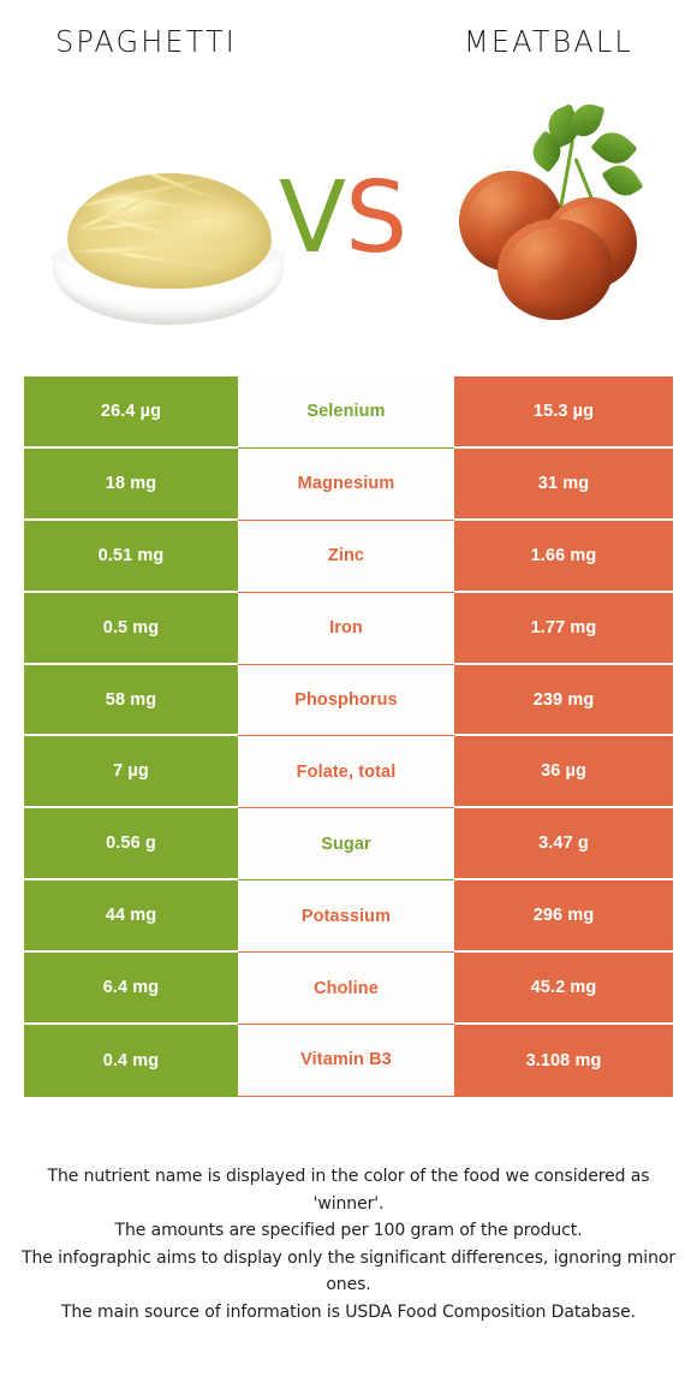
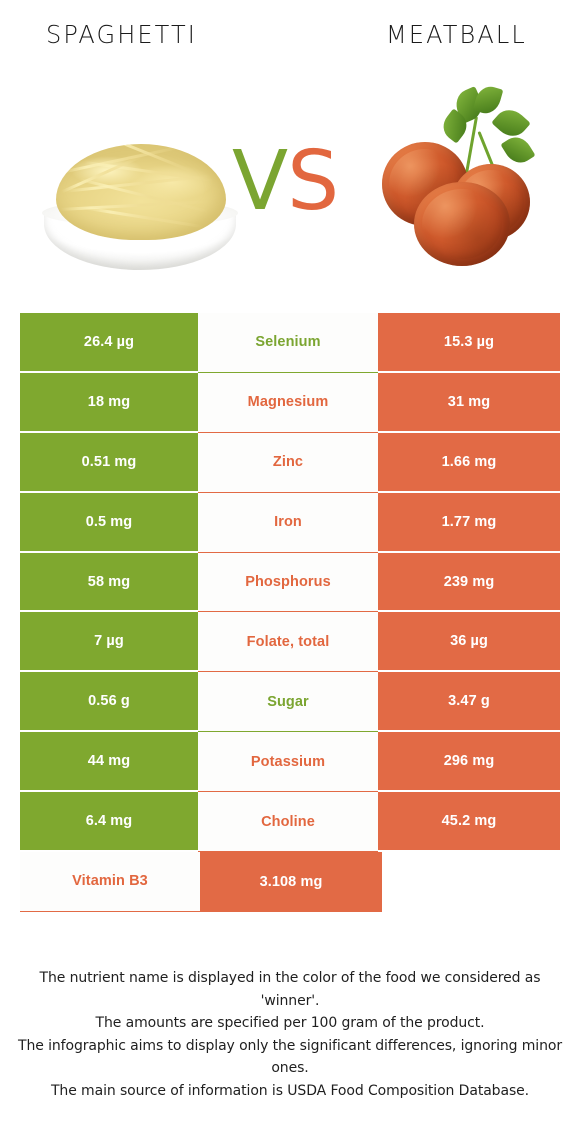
  SPAGHETTI
  MEATBALL
  VS
  26.4 µg
  Selenium
  15.3 µg
  18 mg
  Magnesium
  31 mg
  0.51 mg
  Zinc
  1.66 mg
  0.5 mg
  Iron
  1.77 mg
  58 mg
  Phosphorus
  239 mg
  7 µg
  Folate, total
  36 µg
  0.56 g
  Sugar
  3.47 g
  44 mg
  Potassium
  296 mg
  6.4 mg
  Choline
  45.2 mg
- 0.4 mg
  Vitamin B3
  3.108 mg
  The nutrient name is displayed in the color of the food we considered as
  'winner'.
  The amounts are specified per 100 gram of the product.
  The infographic aims to display only the significant differences, ignoring minor
  ones.
  The main source of information is USDA Food Composition Database.
